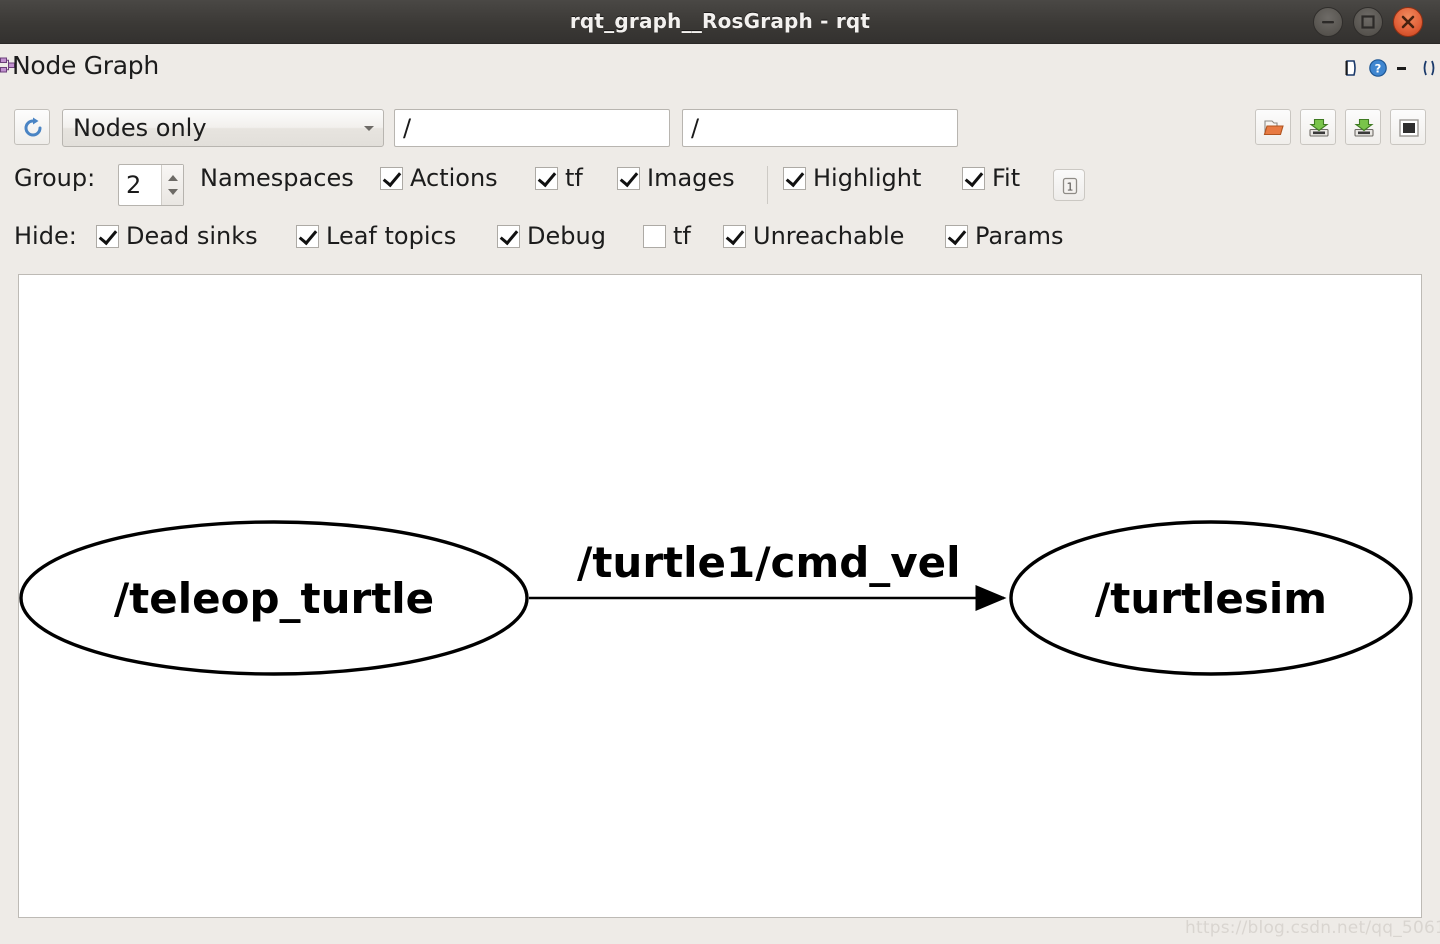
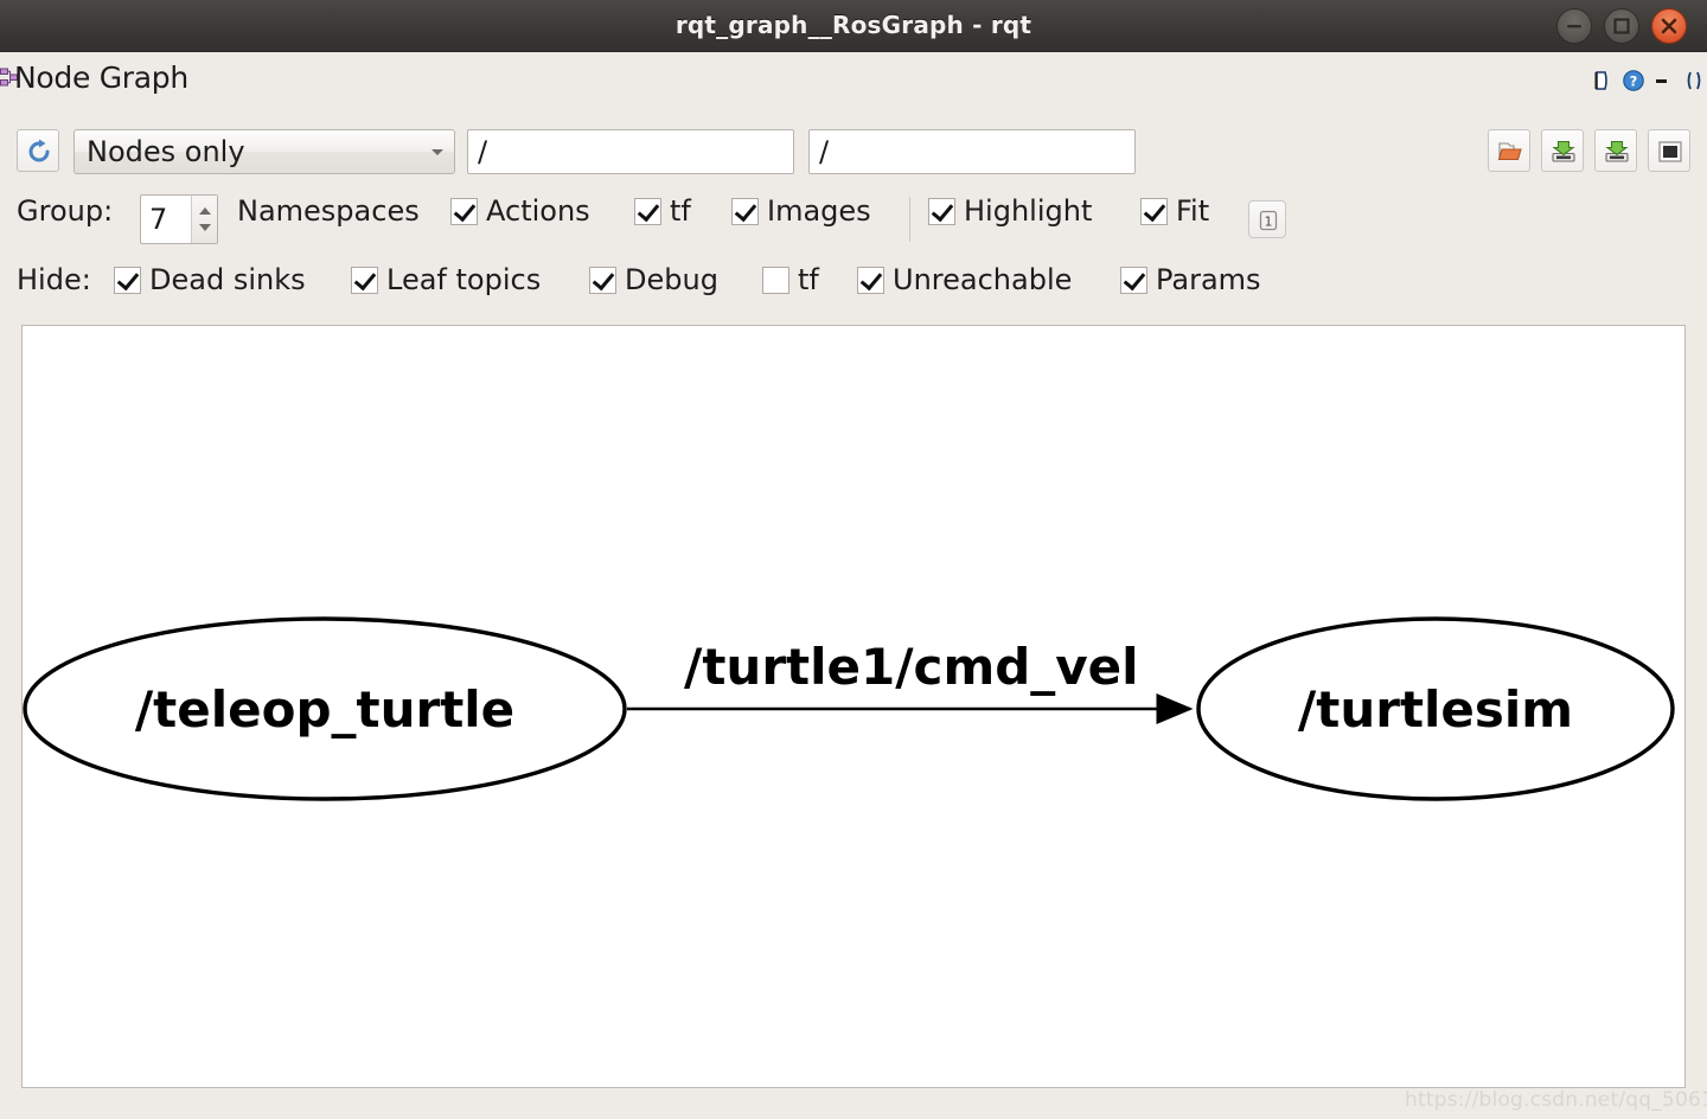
  rqt_graph__RosGraph - rqt
  Node Graph
  ?
  Nodes only
  /
  /
  Group:
- 2
+ 7
  Namespaces
  Actions
  tf
  Images
  Highlight
  Fit
  1
  Hide:
  Dead sinks
  Leaf topics
  Debug
  tf
  Unreachable
  Params
  /turtle1/cmd_vel
  /teleop_turtle
  /turtlesim
